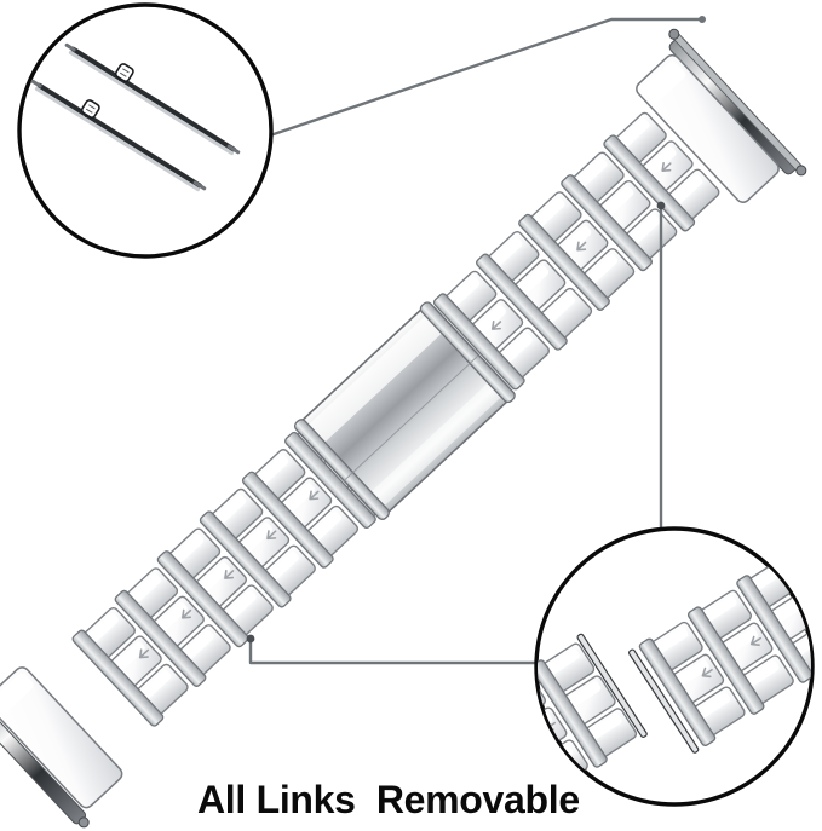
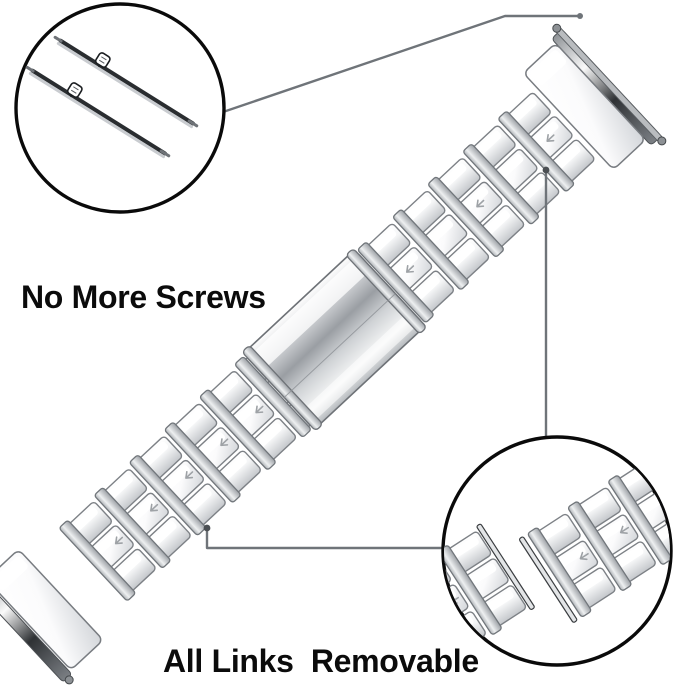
+ No More Screws
  All Links Removable
